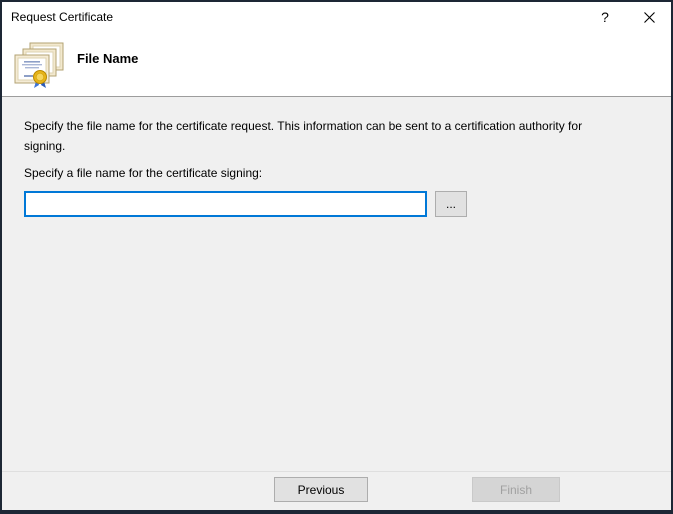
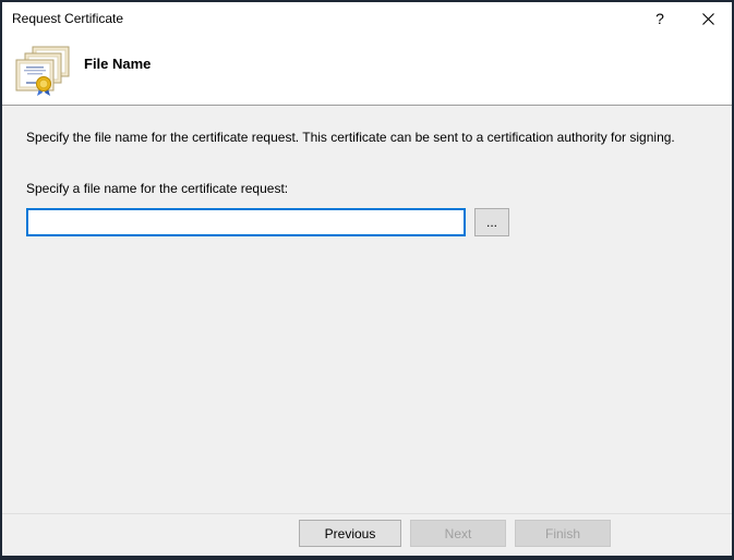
  Request Certificate
  ?
  File Name
- Specify the file name for the certificate request. This information can be sent to a certification authority for signing.
+ Specify the file name for the certificate request. This certificate can be sent to a certification authority for signing.
- Specify a file name for the certificate signing:
+ Specify a file name for the certificate request:
  ...
  Previous
+ Next
  Finish
